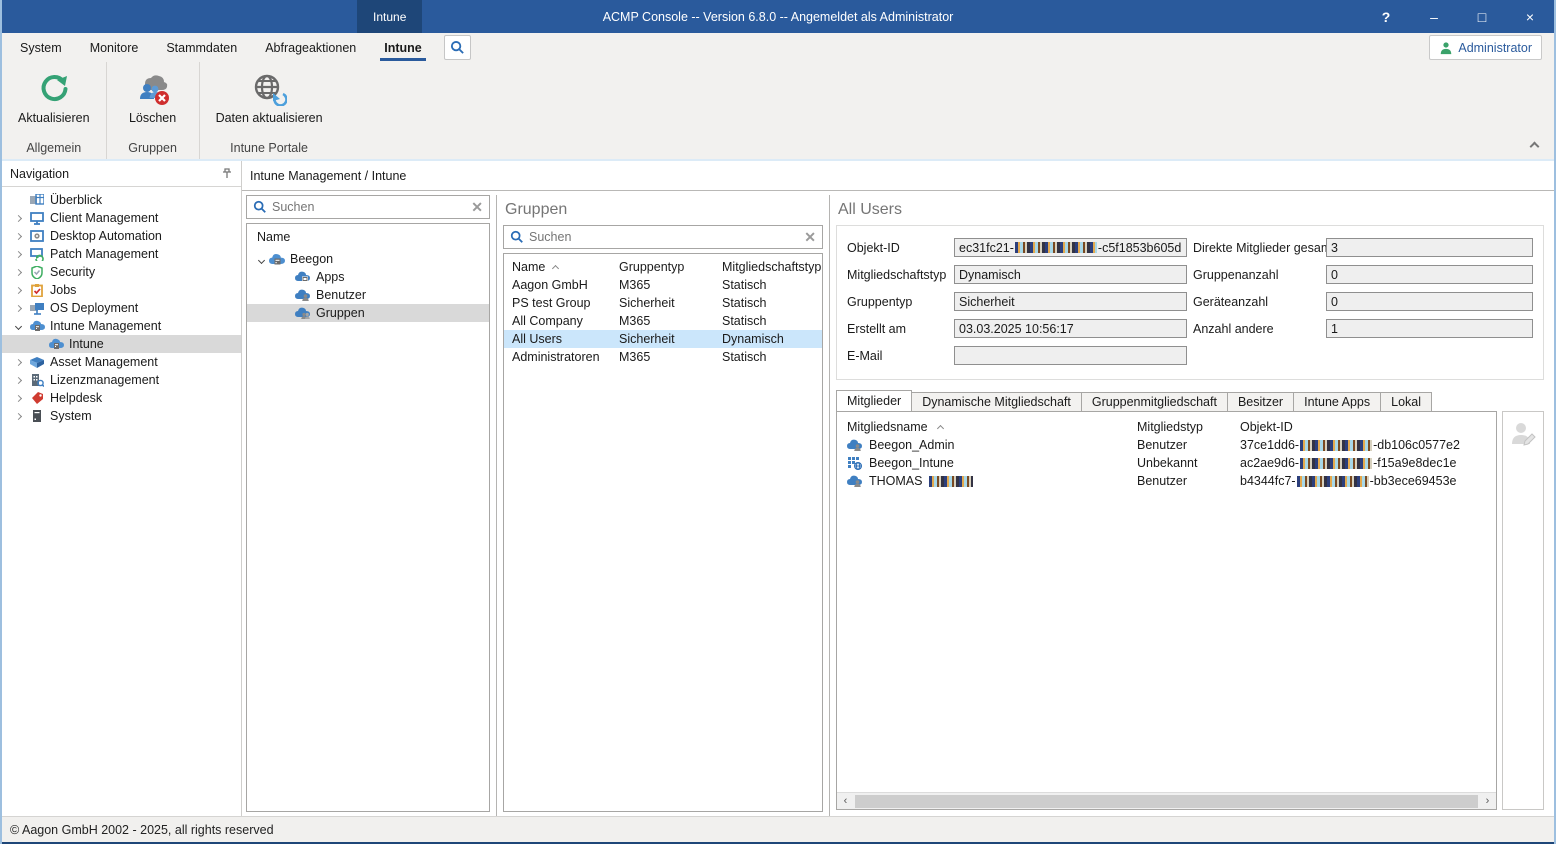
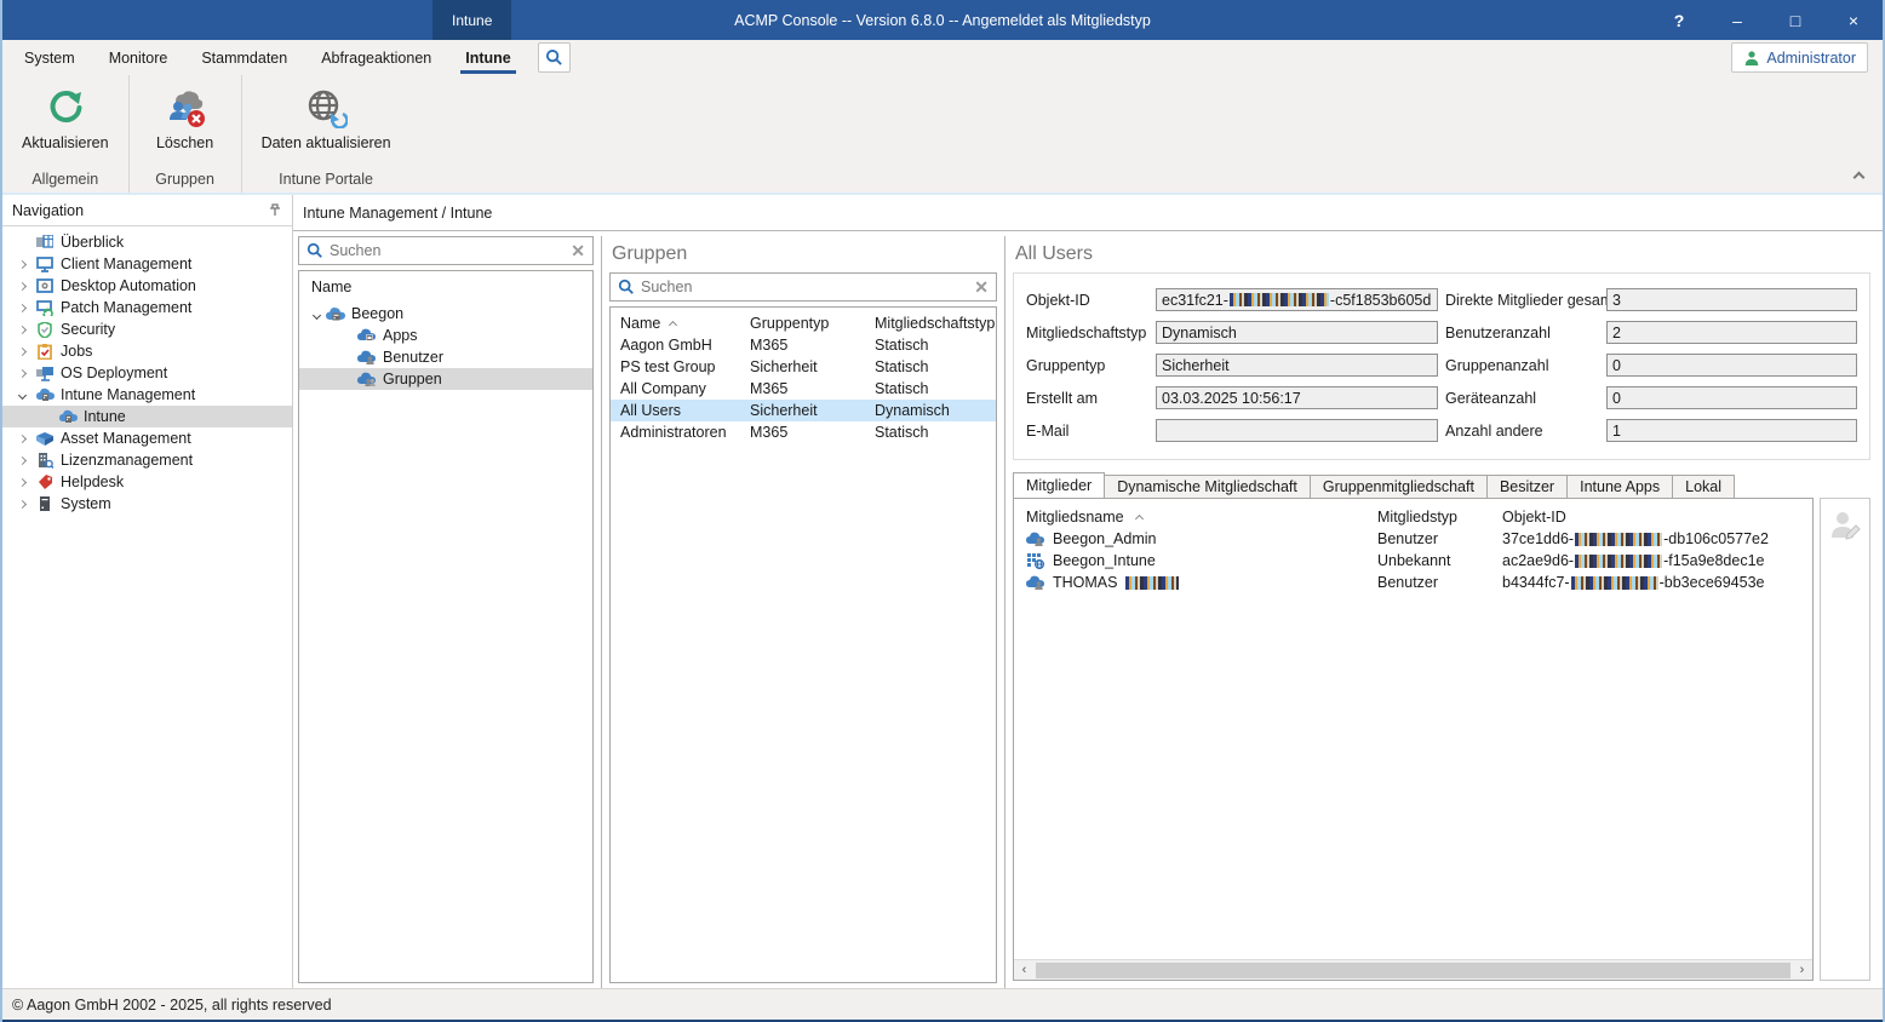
- ACMP Console -- Version 6.8.0 -- Angemeldet als Administrator
+ ACMP Console -- Version 6.8.0 -- Angemeldet als Mitgliedstyp
  Intune
  ?
  –
  □
  ×
  System
  Monitore
  Stammdaten
  Abfrageaktionen
  Intune
  Administrator
  Aktualisieren
  Allgemein
  Löschen
  Gruppen
  Daten aktualisieren
  Intune Portale
  Navigation
  Überblick
  Client Management
  Desktop Automation
  Patch Management
  Security
  Jobs
  OS Deployment
  Intune Management
  Intune
  Asset Management
  Lizenzmanagement
  Helpdesk
  System
  Intune Management / Intune
  Suchen
  ✕
  Name
  Beegon
  Apps
  Benutzer
  Gruppen
  Gruppen
  Suchen
  ✕
  Name
  Gruppentyp
  Mitgliedschaftstyp
  Aagon GmbH
  M365
  Statisch
  PS test Group
  Sicherheit
  Statisch
  All Company
  M365
  Statisch
  All Users
  Sicherheit
  Dynamisch
  Administratoren
  M365
  Statisch
  All Users
  Objekt-ID
  ec31fc21-
  -c5f1853b605d
  Mitgliedschaftstyp
  Dynamisch
  Gruppentyp
  Sicherheit
  Erstellt am
  03.03.2025 10:56:17
  E-Mail
  Direkte Mitglieder gesa
  3
+ Benutzeranzahl
+ 2
  Gruppenanzahl
  0
  Geräteanzahl
  0
  Anzahl andere
  1
  Mitglieder
  Dynamische Mitgliedschaft
  Gruppenmitgliedschaft
  Besitzer
  Intune Apps
  Lokal
  Mitgliedsname
  Mitgliedstyp
  Objekt-ID
  Beegon_Admin
  Benutzer
  37ce1dd6- -db106c0577e2
  Beegon_Intune
  Unbekannt
  ac2ae9d6- -f15a9e8dec1e
  THOMAS
  Benutzer
  b4344fc7- -bb3ece69453e
  ‹
  ›
  © Aagon GmbH 2002 - 2025, all rights reserved
